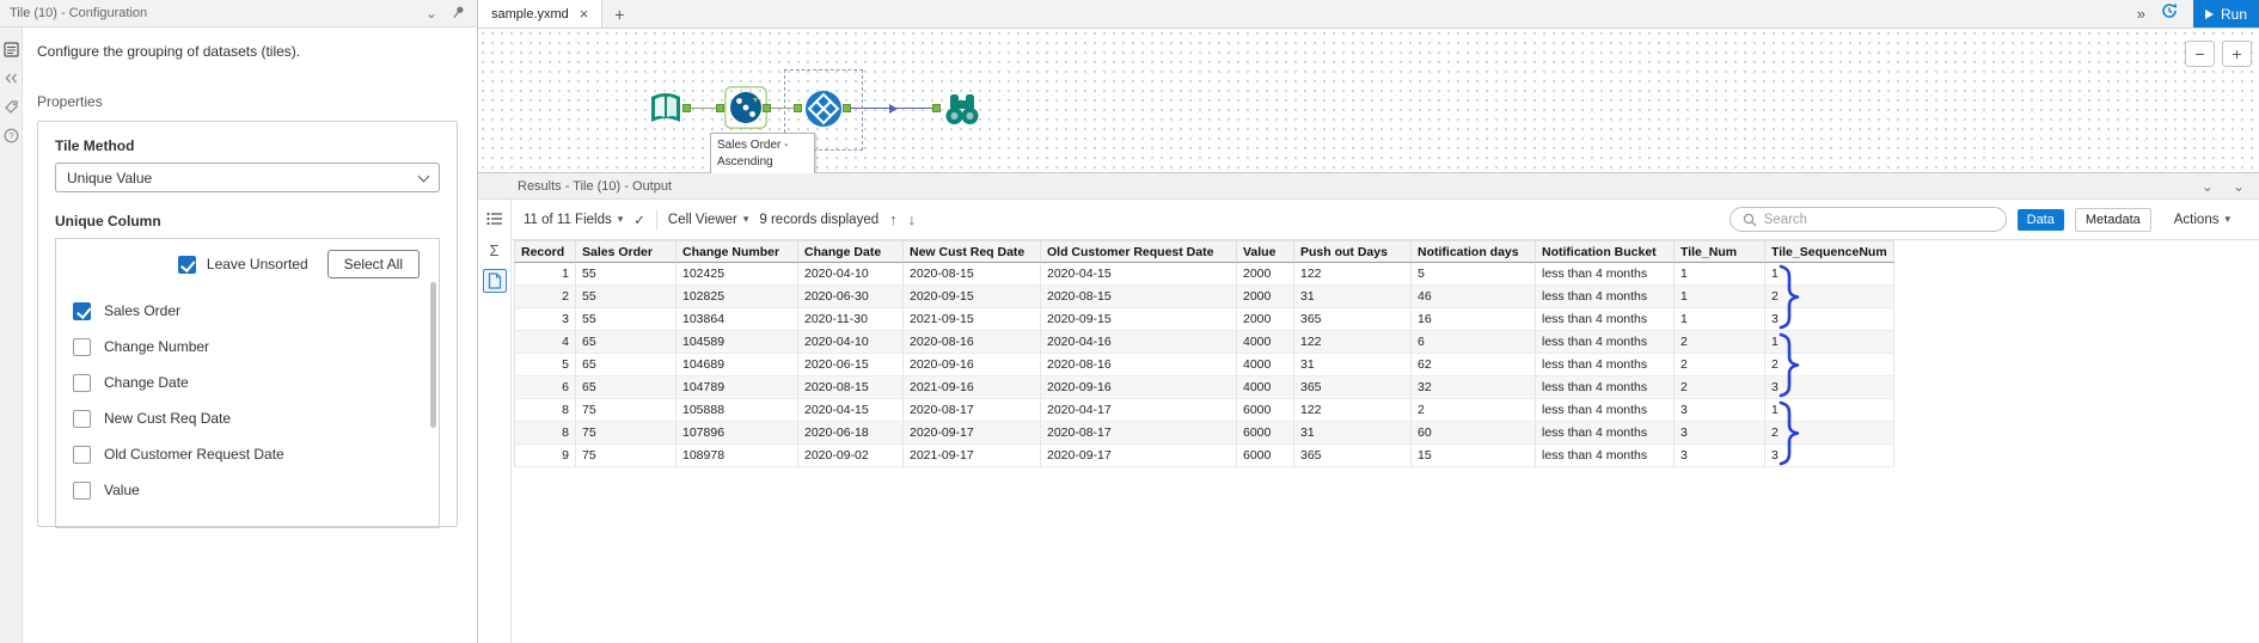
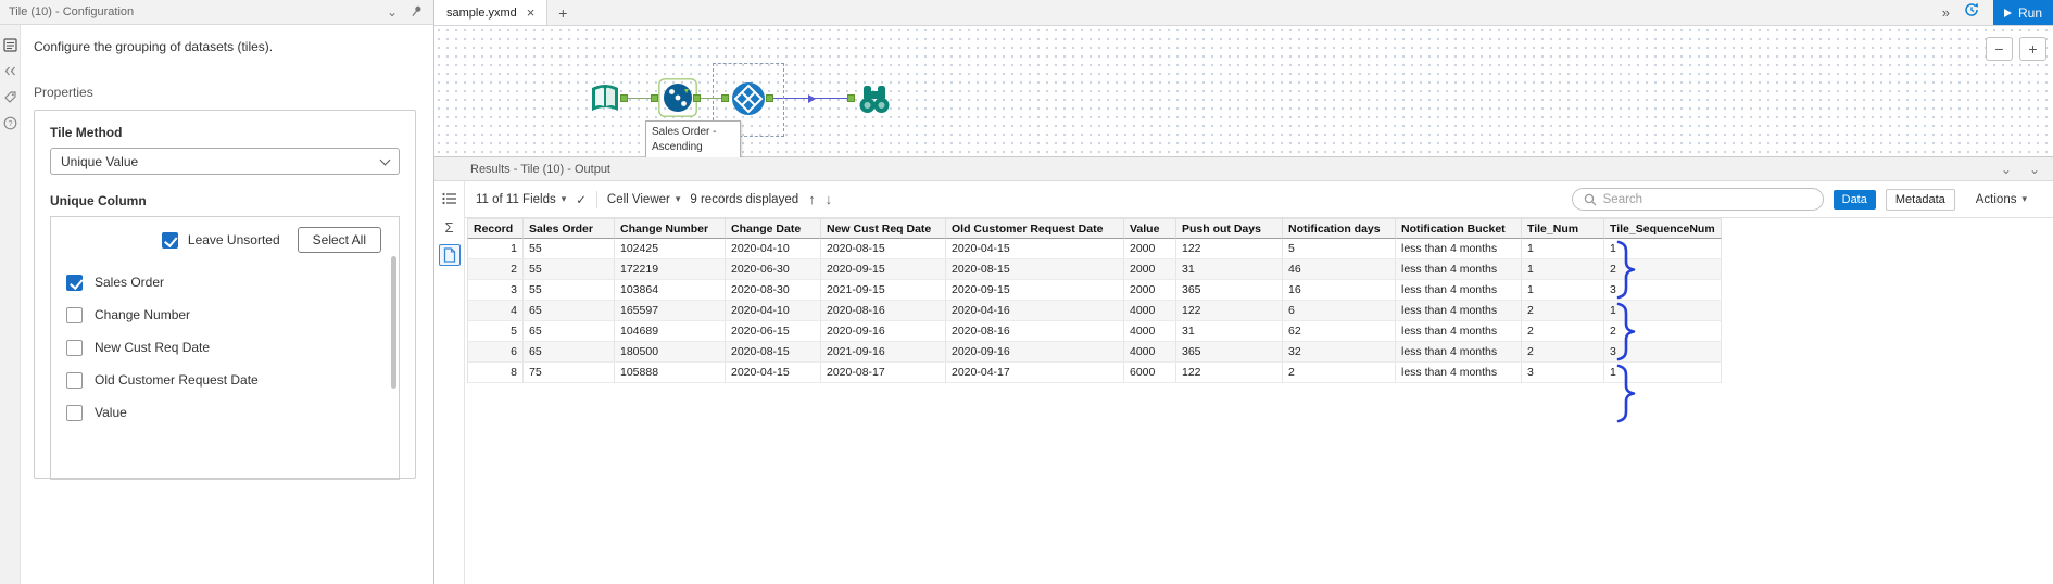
  Tile (10) - Configuration
  ⌄
  ?
  Configure the grouping of datasets (tiles).
  Properties
  Tile Method
  Unique Value
  Unique Column
  Leave Unsorted
  Select All
  Sales Order
  Change Number
- Change Date
  New Cust Req Date
  Old Customer Request Date
  Value
  sample.yxmd
  ×
  +
  »
  Run
  −
  +
  Sales Order - Ascending
  Results - Tile (10) - Output
  ⌄
  ⌄
  Σ
  11 of 11 Fields
  ▾
  ✓
  Cell Viewer
  ▾
  9 records displayed
  ↑
  ↓
  Search
  Data
  Metadata
  Actions
  ▾
  Record	Sales Order	Change Number	Change Date	New Cust Req Date	Old Customer Request Date	Value	Push out Days	Notification days	Notification Bucket	Tile_Num	Tile_SequenceNum
  1	55	102425	2020-04-10	2020-08-15	2020-04-15	2000	122	5	less than 4 months	1	1
- 2	55	102825	2020-06-30	2020-09-15	2020-08-15	2000	31	46	less than 4 months	1	2
+ 2	55	172219	2020-06-30	2020-09-15	2020-08-15	2000	31	46	less than 4 months	1	2
- 3	55	103864	2020-11-30	2021-09-15	2020-09-15	2000	365	16	less than 4 months	1	3
+ 3	55	103864	2020-08-30	2021-09-15	2020-09-15	2000	365	16	less than 4 months	1	3
- 4	65	104589	2020-04-10	2020-08-16	2020-04-16	4000	122	6	less than 4 months	2	1
+ 4	65	165597	2020-04-10	2020-08-16	2020-04-16	4000	122	6	less than 4 months	2	1
  5	65	104689	2020-06-15	2020-09-16	2020-08-16	4000	31	62	less than 4 months	2	2
- 6	65	104789	2020-08-15	2021-09-16	2020-09-16	4000	365	32	less than 4 months	2	3
+ 6	65	180500	2020-08-15	2021-09-16	2020-09-16	4000	365	32	less than 4 months	2	3
  8	75	105888	2020-04-15	2020-08-17	2020-04-17	6000	122	2	less than 4 months	3	1
- 8	75	107896	2020-06-18	2020-09-17	2020-08-17	6000	31	60	less than 4 months	3	2
- 9	75	108978	2020-09-02	2021-09-17	2020-09-17	6000	365	15	less than 4 months	3	3
